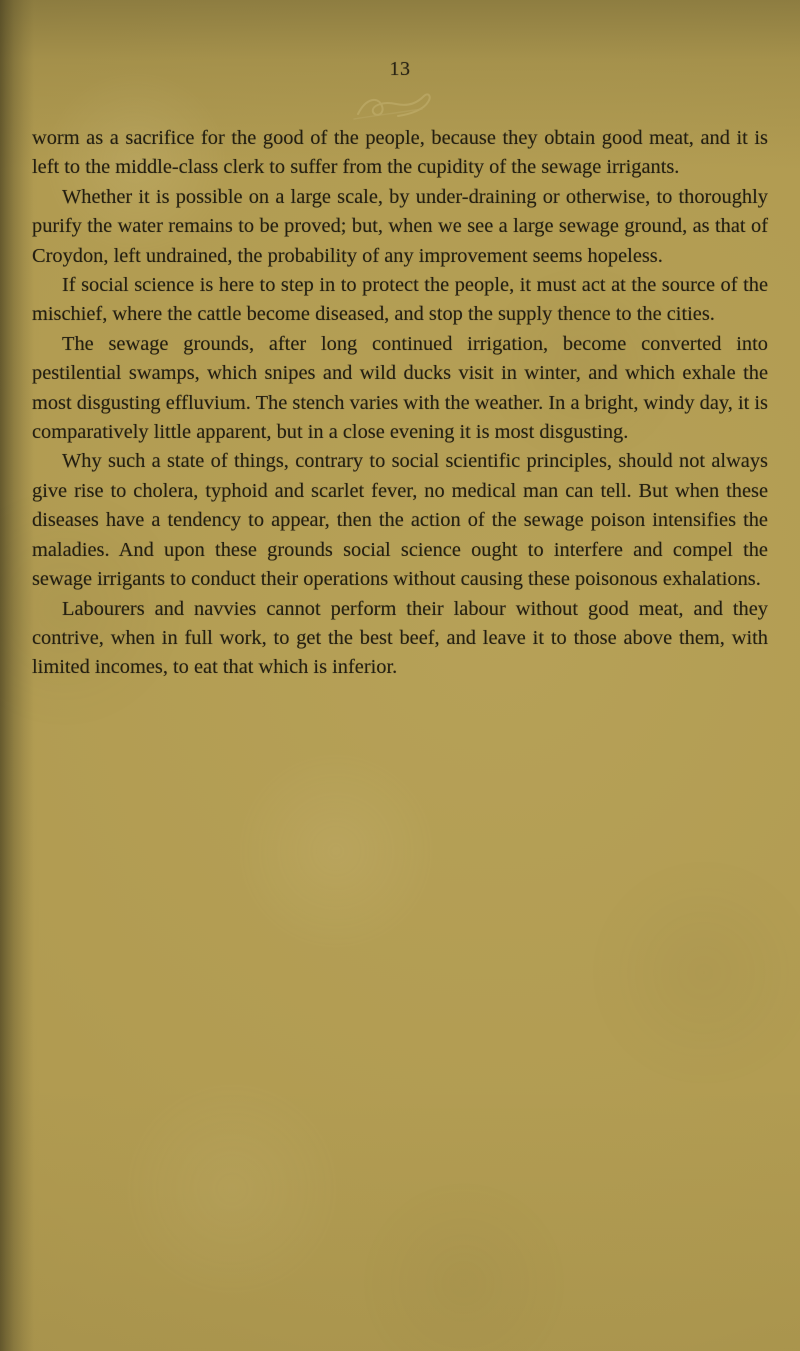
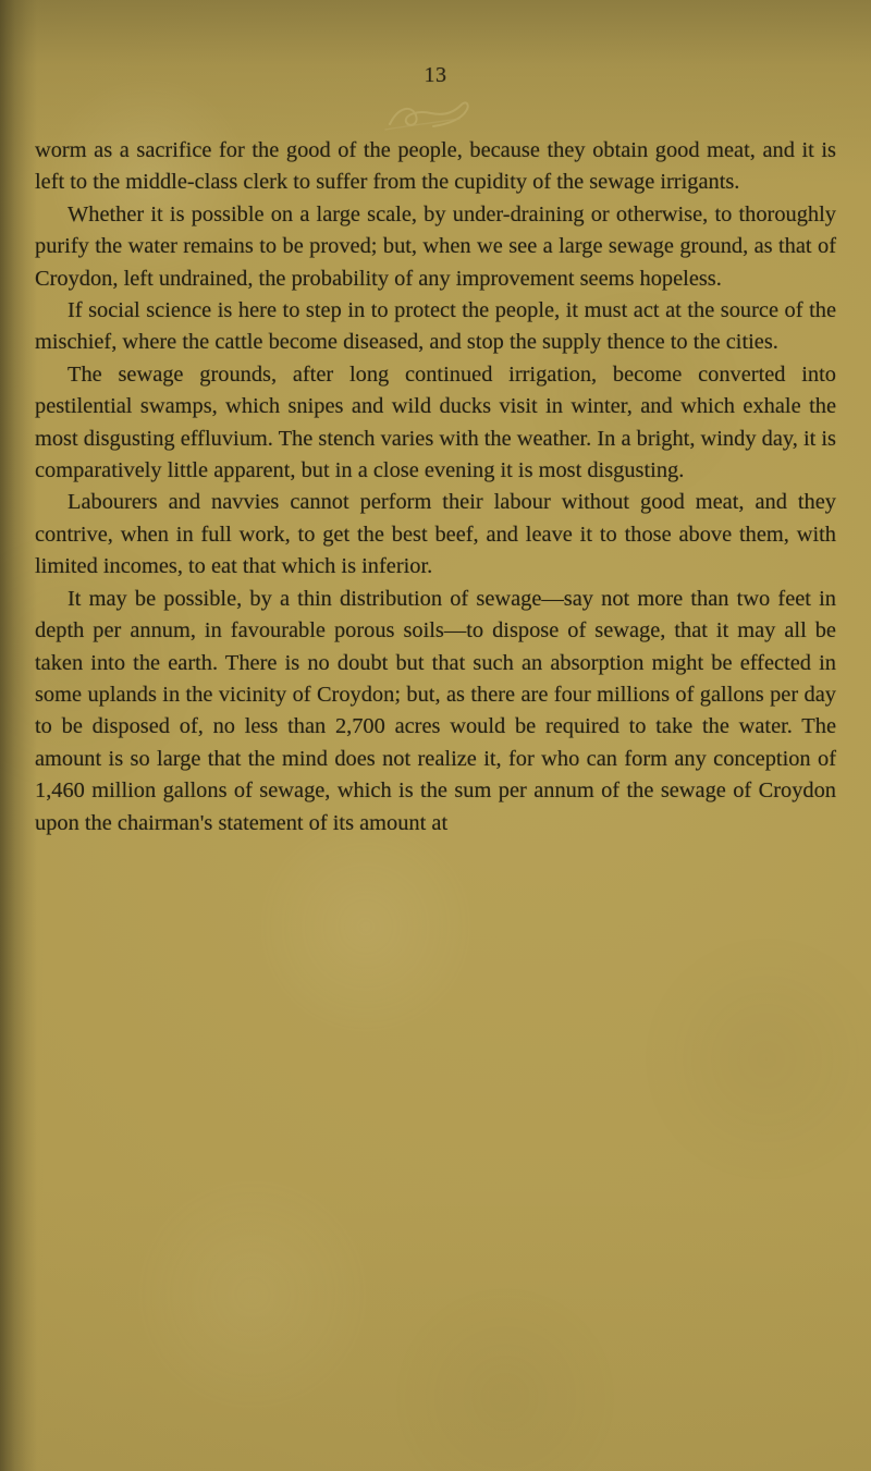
  13
  worm as a sacrifice for the good of the people, because they obtain good meat, and it is left to the middle-class clerk to suffer from the cupidity of the sewage irrigants.
  Whether it is possible on a large scale, by under-draining or otherwise, to thoroughly purify the water remains to be proved; but, when we see a large sewage ground, as that of Croydon, left undrained, the probability of any improvement seems hopeless.
  If social science is here to step in to protect the people, it must act at the source of the mischief, where the cattle become diseased, and stop the supply thence to the cities.
  The sewage grounds, after long continued irrigation, become converted into pestilential swamps, which snipes and wild ducks visit in winter, and which exhale the most disgusting effluvium. The stench varies with the weather. In a bright, windy day, it is comparatively little apparent, but in a close evening it is most disgusting.
- Why such a state of things, contrary to social scientific principles, should not always give rise to cholera, typhoid and scarlet fever, no medical man can tell. But when these diseases have a tendency to appear, then the action of the sewage poison intensifies the maladies. And upon these grounds social science ought to interfere and compel the sewage irrigants to conduct their operations without causing these poisonous exhalations.
  Labourers and navvies cannot perform their labour without good meat, and they contrive, when in full work, to get the best beef, and leave it to those above them, with limited incomes, to eat that which is inferior.
+ It may be possible, by a thin distribution of sewage—say not more than two feet in depth per annum, in favourable porous soils—to dispose of sewage, that it may all be taken into the earth. There is no doubt but that such an absorption might be effected in some uplands in the vicinity of Croydon; but, as there are four millions of gallons per day to be disposed of, no less than 2,700 acres would be required to take the water. The amount is so large that the mind does not realize it, for who can form any conception of 1,460 million gallons of sewage, which is the sum per annum of the sewage of Croydon upon the chairman's statement of its amount at
